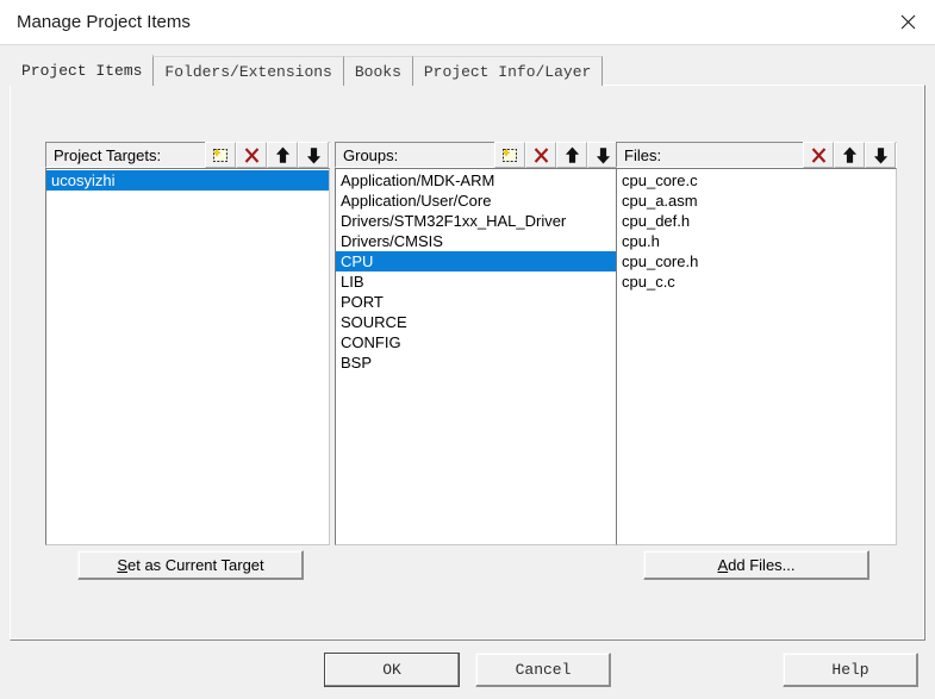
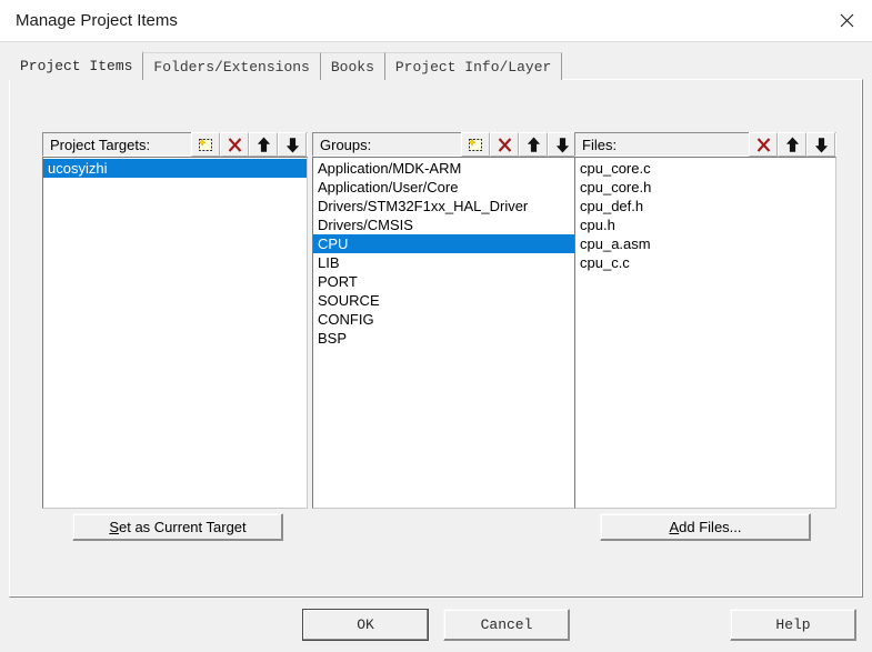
  Manage Project Items
  Project Items
  Folders/Extensions
  Books
  Project Info/Layer
  Project Targets:
  ucosyizhi
  Groups:
  Application/MDK-ARM
  Application/User/Core
  Drivers/STM32F1xx_HAL_Driver
  Drivers/CMSIS
  CPU
  LIB
  PORT
  SOURCE
  CONFIG
  BSP
  Files:
  cpu_core.c
- cpu_a.asm
+ cpu_core.h
  cpu_def.h
  cpu.h
- cpu_core.h
+ cpu_a.asm
  cpu_c.c
  Set as Current Target
  Add Files...
  OK
  Cancel
  Help
